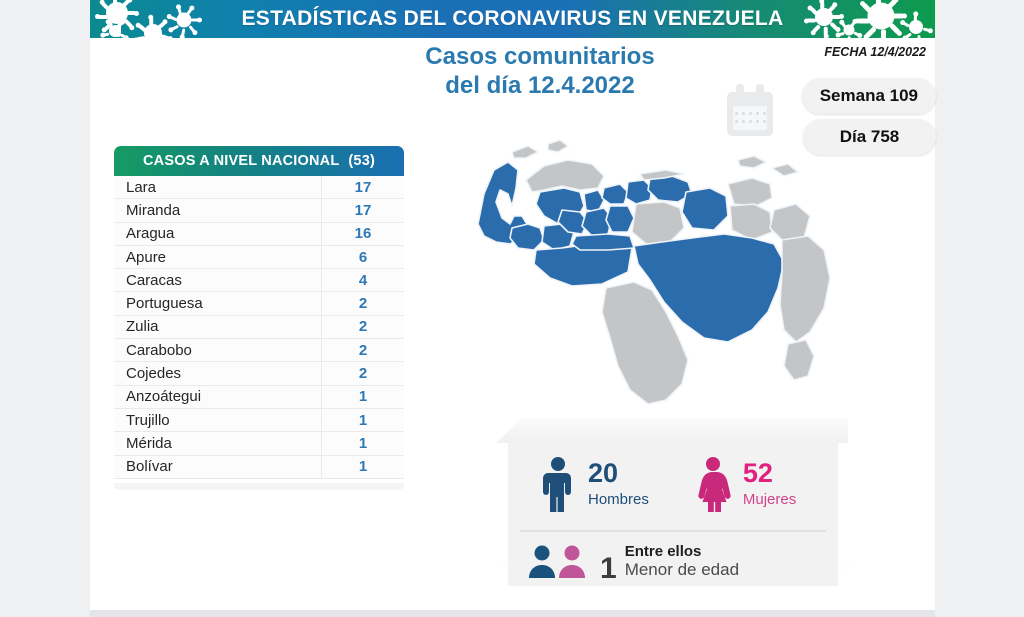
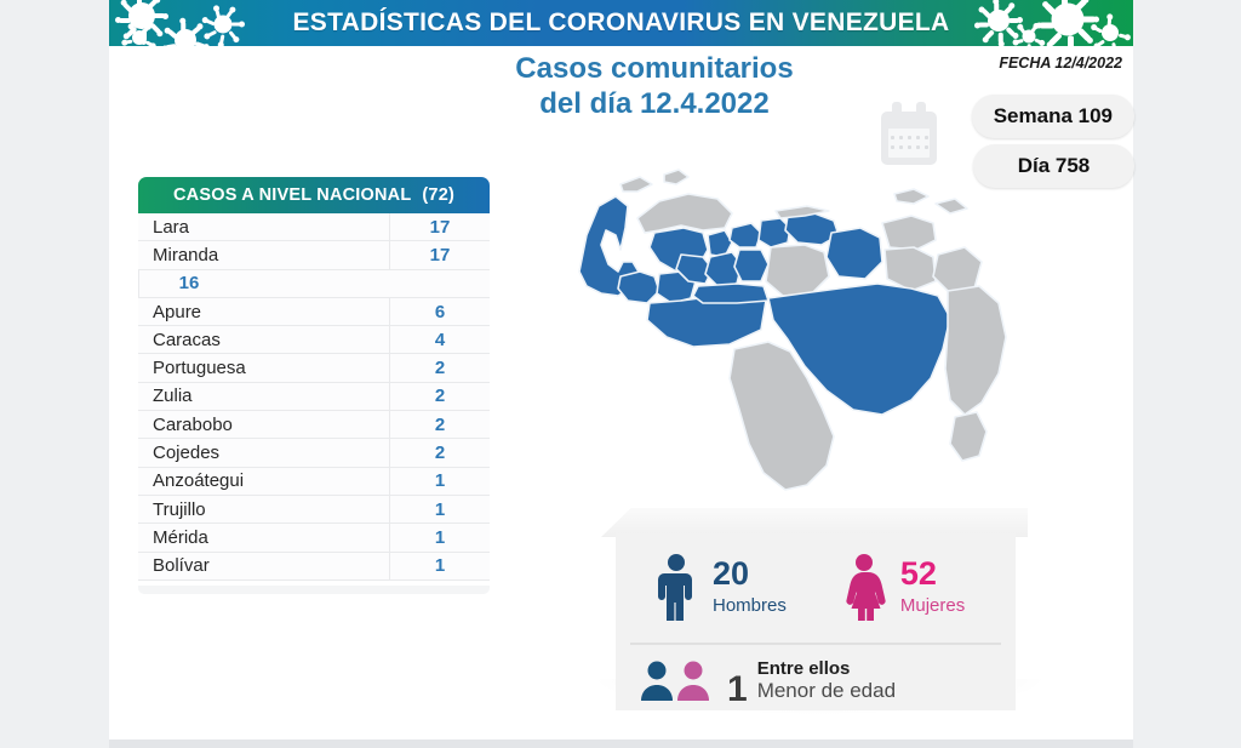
  ESTADÍSTICAS DEL CORONAVIRUS EN VENEZUELA
  Casos comunitarios
  del día 12.4.2022
  FECHA 12/4/2022
  Semana 109
  Día 758
  CASOS A NIVEL NACIONAL
- (53)
+ (72)
  Lara
  17
  Miranda
  17
- Aragua
  16
  Apure
  6
  Caracas
  4
  Portuguesa
  2
  Zulia
  2
  Carabobo
  2
  Cojedes
  2
  Anzoátegui
  1
  Trujillo
  1
  Mérida
  1
  Bolívar
  1
  20
  Hombres
  52
  Mujeres
  1
  Entre ellos
  Menor de edad
